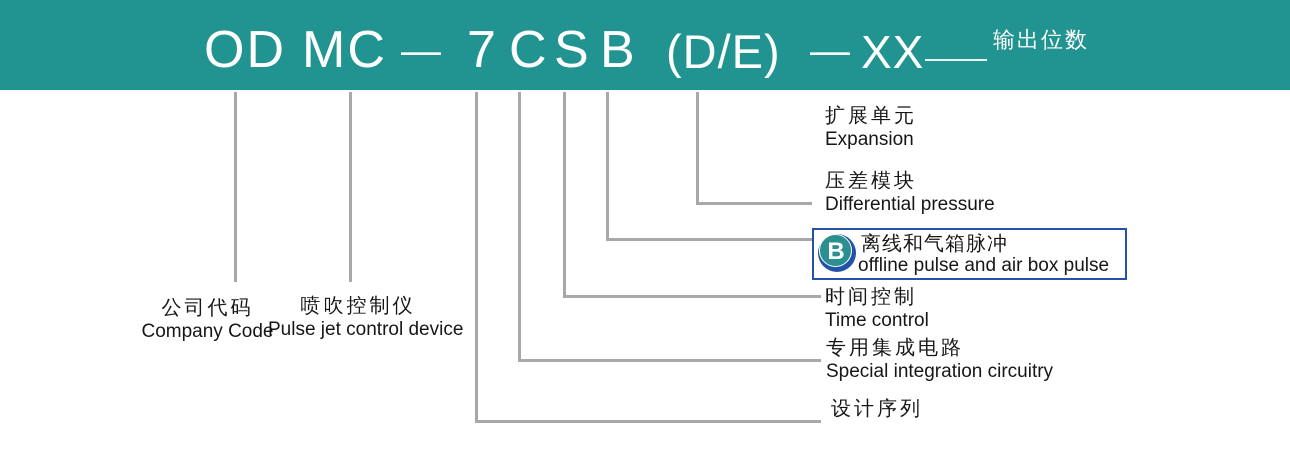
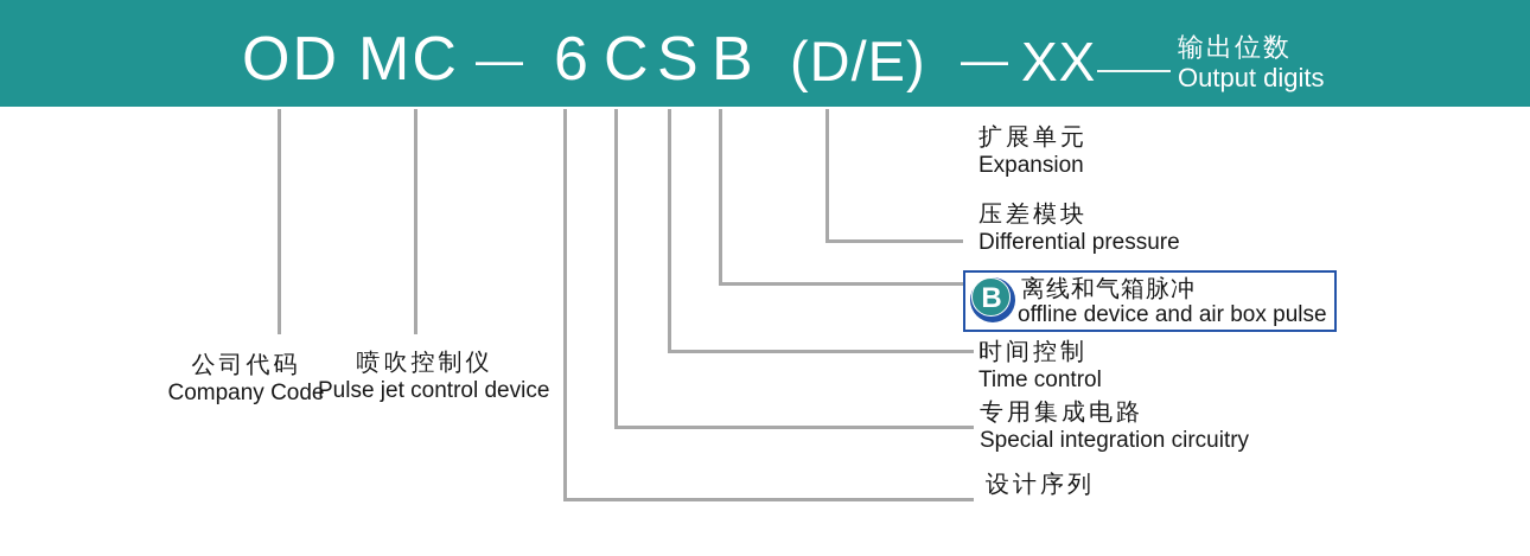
  OD
  MC
  —
- 7
+ 6
  C
  S
  B
  (D/E)
  —
  XX
  输出位数
+ Output digits
  公司代码
  Company Code
  喷吹控制仪
  Pulse jet control device
  扩展单元
  Expansion
  压差模块
  Differential pressure
  B
  离线和气箱脉冲
- offline pulse and air box pulse
+ offline device and air box pulse
  时间控制
  Time control
  专用集成电路
  Special integration circuitry
  设计序列
